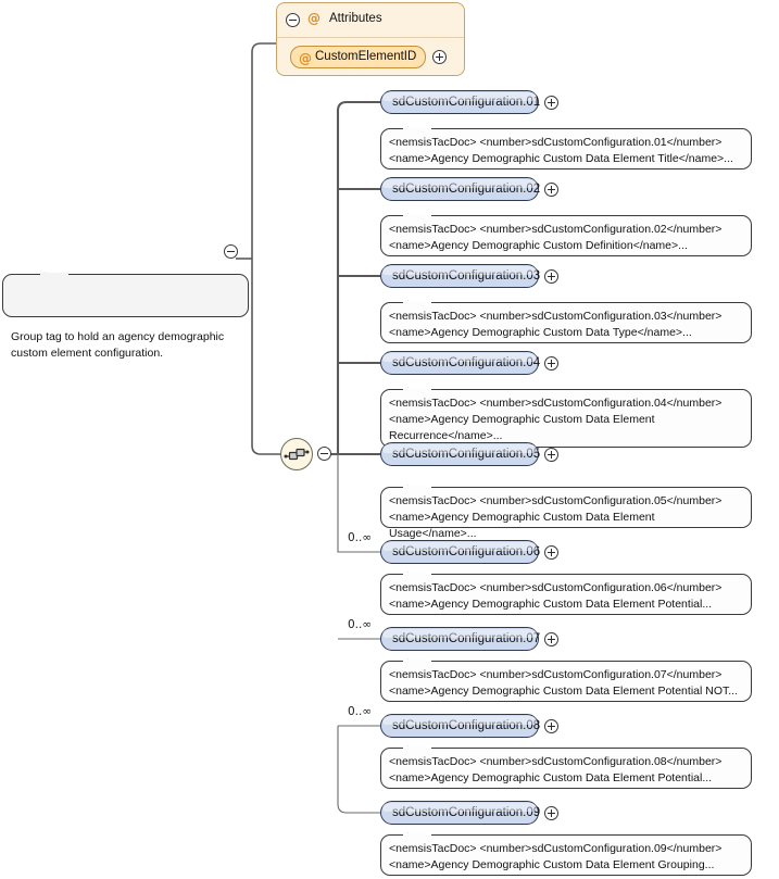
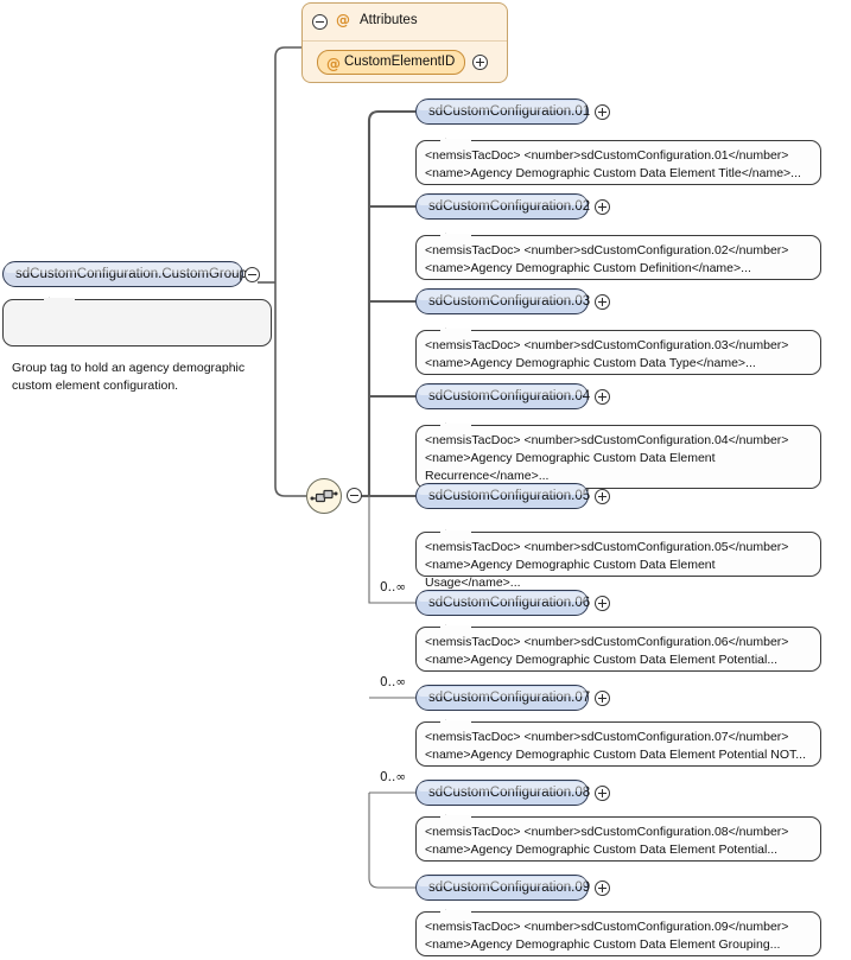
+ sdCustomConfiguration.CustomGroup
  Group tag to hold an agency demographic
  custom element configuration.
  @
  Attributes
  @
  CustomElementID
  sdCustomConfiguration.01
  <nemsisTacDoc> <number>sdCustomConfiguration.01</number>
  <name>Agency Demographic Custom Data Element Title</name>...
  sdCustomConfiguration.02
  <nemsisTacDoc> <number>sdCustomConfiguration.02</number>
  <name>Agency Demographic Custom Definition</name>...
  sdCustomConfiguration.03
  <nemsisTacDoc> <number>sdCustomConfiguration.03</number>
  <name>Agency Demographic Custom Data Type</name>...
  sdCustomConfiguration.04
  <nemsisTacDoc> <number>sdCustomConfiguration.04</number>
  <name>Agency Demographic Custom Data Element
  Recurrence</name>...
  sdCustomConfiguration.05
  <nemsisTacDoc> <number>sdCustomConfiguration.05</number>
  <name>Agency Demographic Custom Data Element Usage</name>...
  sdCustomConfiguration.06
  0..∞
  <nemsisTacDoc> <number>sdCustomConfiguration.06</number>
  <name>Agency Demographic Custom Data Element Potential...
  sdCustomConfiguration.07
  0..∞
  <nemsisTacDoc> <number>sdCustomConfiguration.07</number>
  <name>Agency Demographic Custom Data Element Potential NOT...
  sdCustomConfiguration.08
  0..∞
  <nemsisTacDoc> <number>sdCustomConfiguration.08</number>
  <name>Agency Demographic Custom Data Element Potential...
  sdCustomConfiguration.09
  <nemsisTacDoc> <number>sdCustomConfiguration.09</number>
  <name>Agency Demographic Custom Data Element Grouping...
